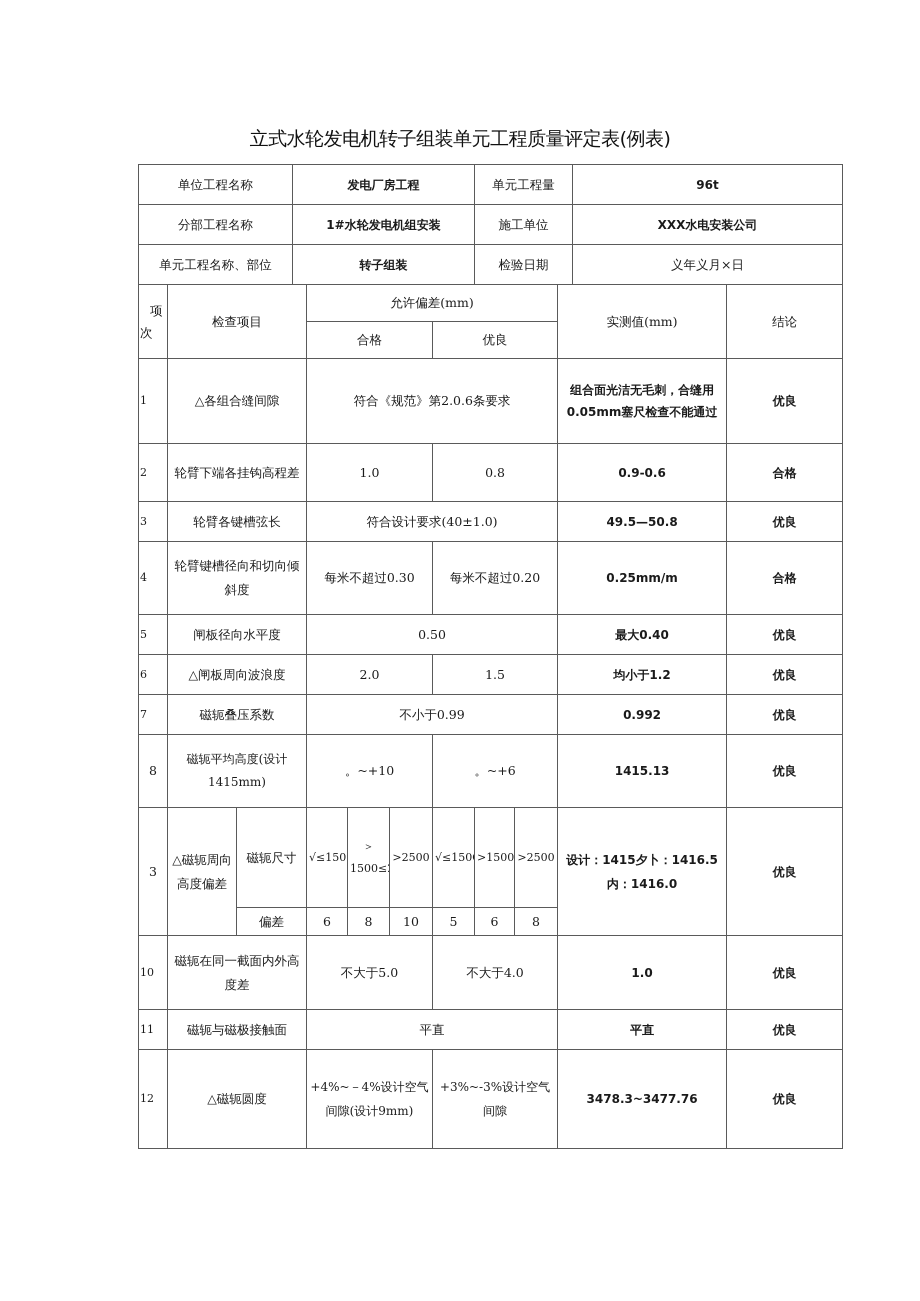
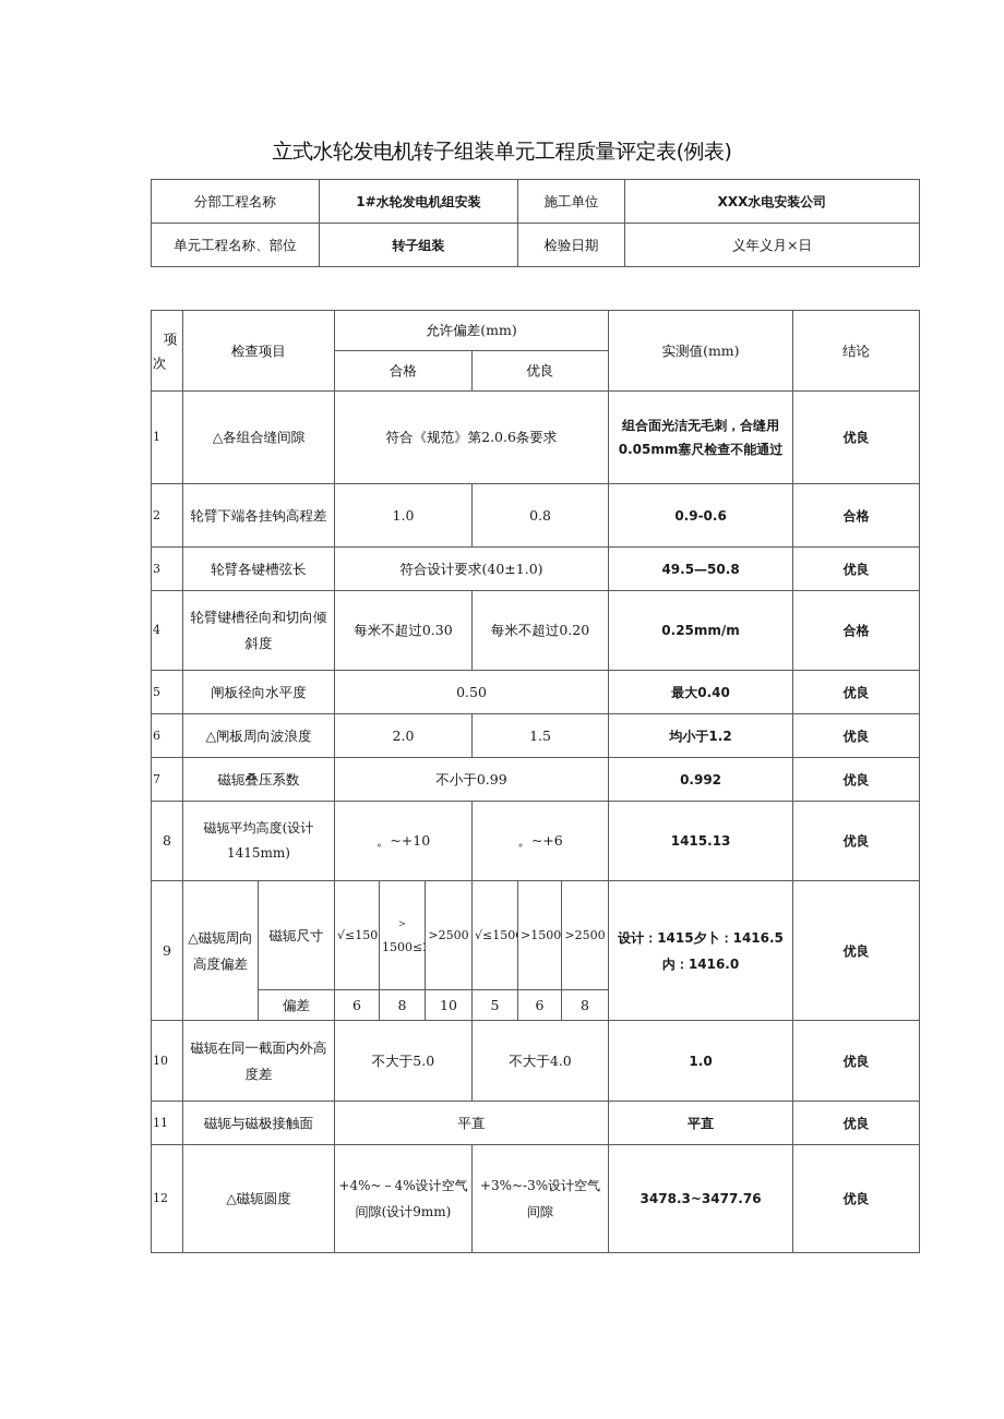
  立式水轮发电机转子组装单元工程质量评定表(例表)
- 单位工程名称	发电厂房工程	单元工程量	96t
  分部工程名称	1#水轮发电机组安装	施工单位	XXX水电安装公司
  单元工程名称、部位	转子组装	检验日期	义年义月×日
  项 次	检查项目	允许偏差(mm)	实测值(mm)	结论
  合格	优良
  1	△各组合缝间隙	符合《规范》第2.0.6条要求	组合面光洁无毛刺，合缝用0.05mm塞尺检查不能通过	优良
  2	轮臂下端各挂钩高程差	1.0	0.8	0.9-0.6	合格
  3	轮臂各键槽弦长	符合设计要求(40±1.0)	49.5—50.8	优良
  4	轮臂键槽径向和切向倾斜度	每米不超过0.30	每米不超过0.20	0.25mm/m	合格
  5	闸板径向水平度	0.50	最大0.40	优良
  6	△闸板周向波浪度	2.0	1.5	均小于1.2	优良
  7	磁轭叠压系数	不小于0.99	0.992	优良
  8	磁轭平均高度(设计1415mm)	。~+10	。~+6	1415.13	优良
- 3	△磁轭周向高度偏差	磁轭尺寸	√≤150	＞1500≤	>2500	√≤150	>1500	>2500	设计：1415夕卜：1416.5 内：1416.0	优良
+ 9	△磁轭周向高度偏差	磁轭尺寸	√≤150	＞1500≤	>2500	√≤150	>1500	>2500	设计：1415夕卜：1416.5 内：1416.0	优良
  偏差	6	8	10	5	6	8
  10	磁轭在同一截面内外高度差	不大于5.0	不大于4.0	1.0	优良
  11	磁轭与磁极接触面	平直	平直	优良
  12	△磁轭圆度	+4%~－4%设计空气间隙(设计9mm)	+3%~-3%设计空气间隙	3478.3~3477.76	优良
